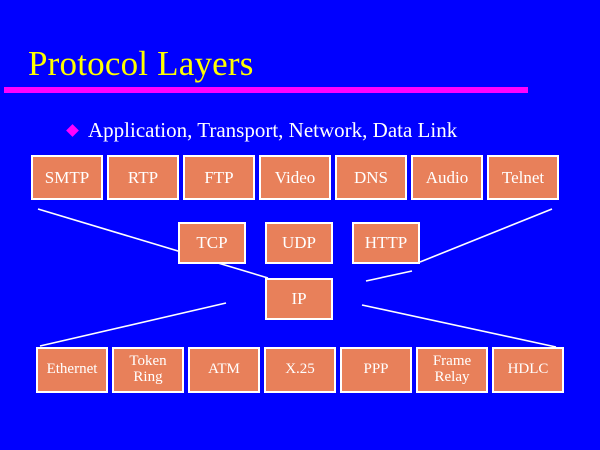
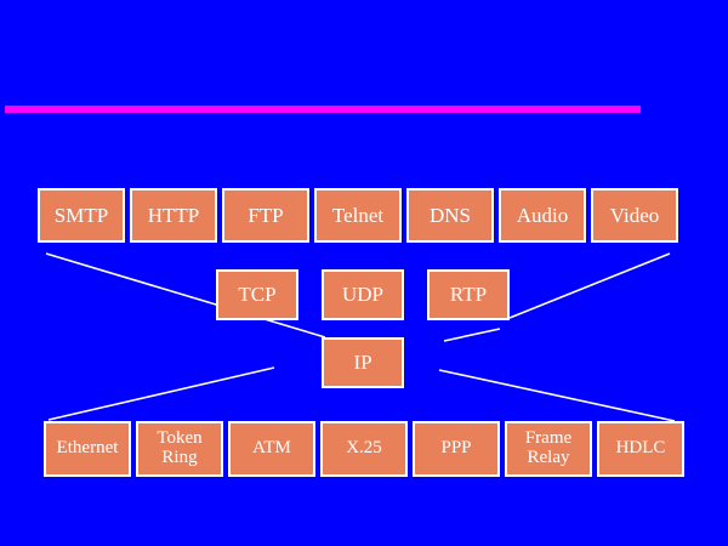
- Protocol Layers
- Application, Transport, Network, Data Link
  SMTP
- RTP
+ HTTP
  FTP
- Video
+ Telnet
  DNS
  Audio
- Telnet
+ Video
  TCP
  UDP
- HTTP
+ RTP
  IP
  Ethernet
  Token
  Ring
  ATM
  X.25
  PPP
  Frame
  Relay
  HDLC
